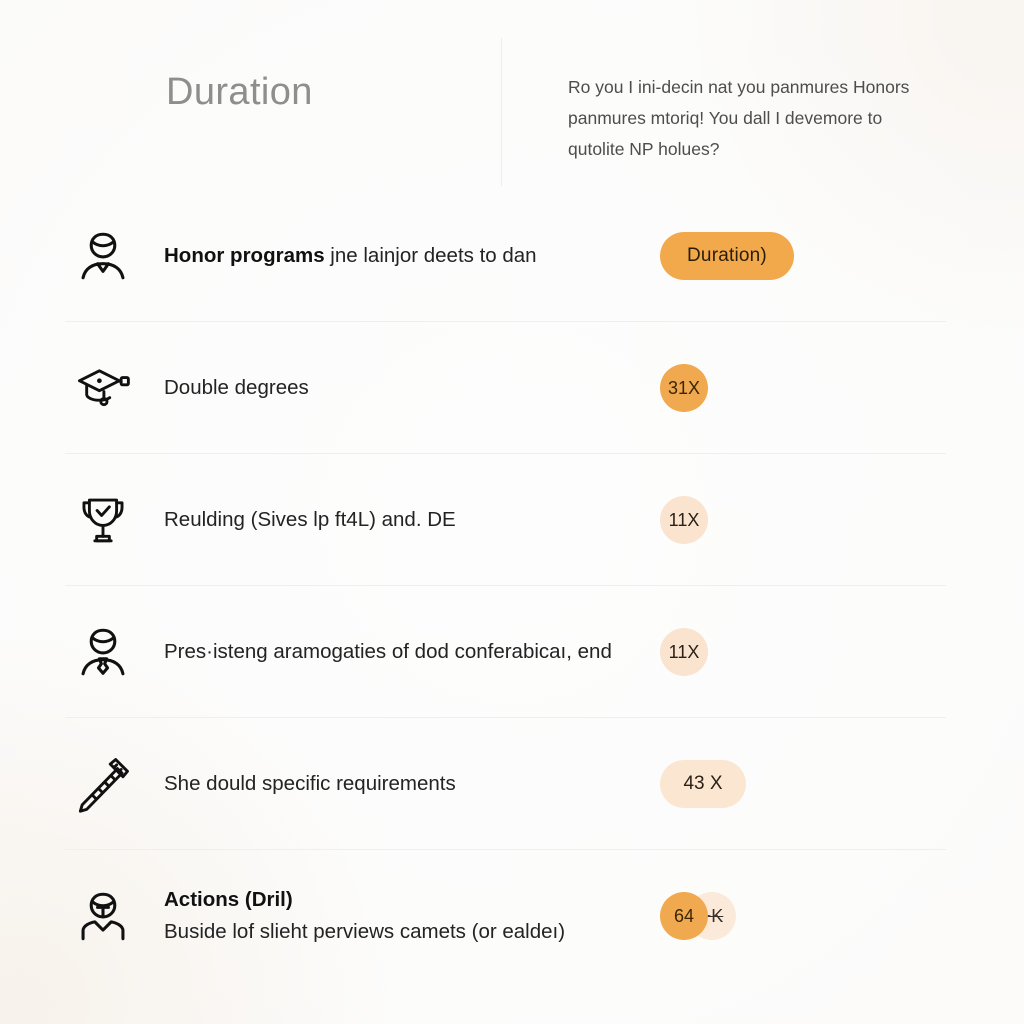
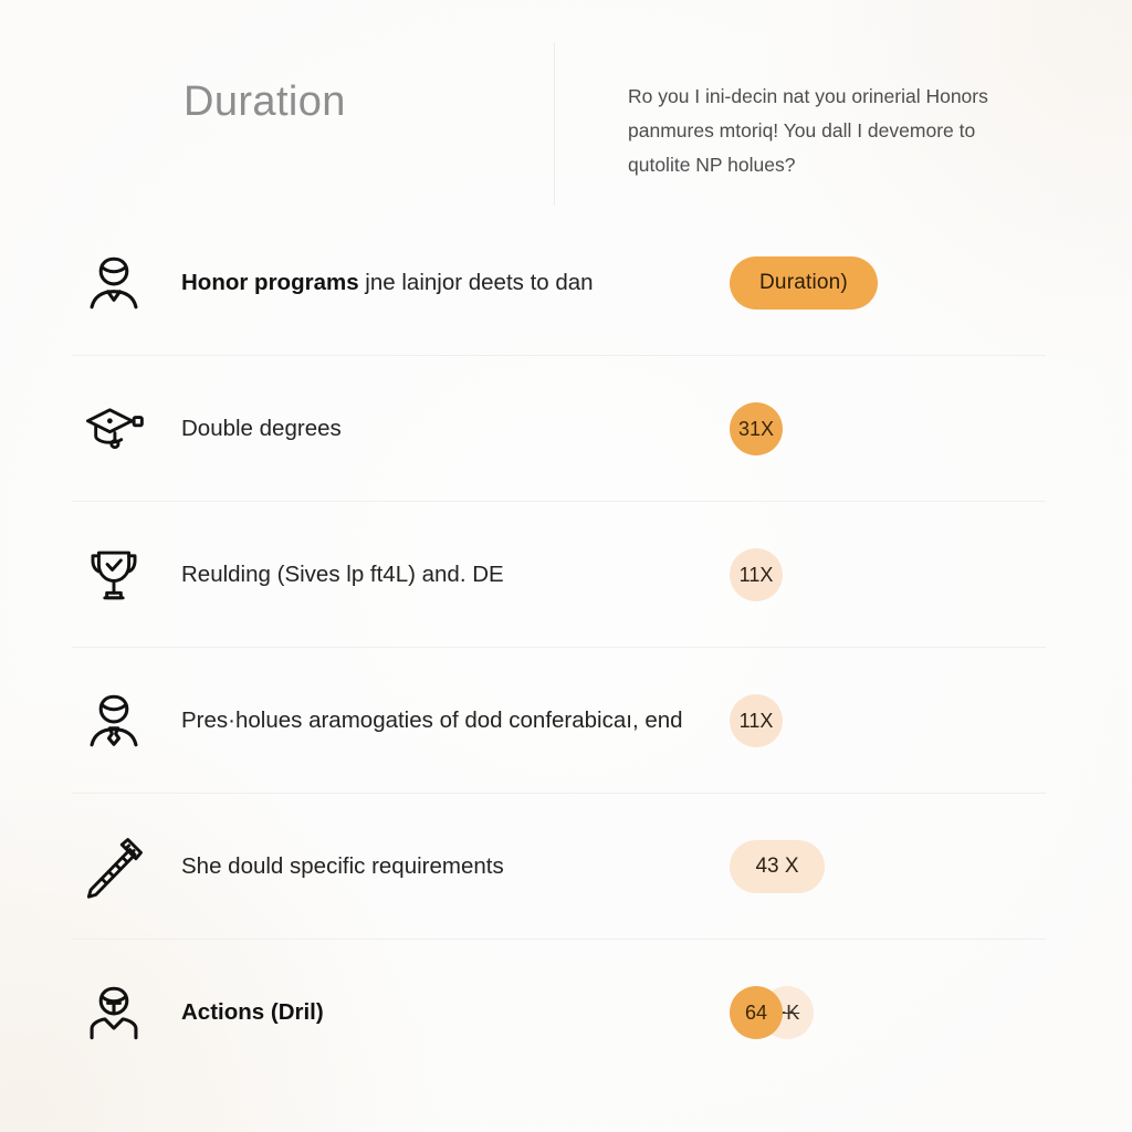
  Duration
- Ro you I ini-decin nat you panmures Honors panmures mtoriq! You dall I devemore to qutolite NP holues?
+ Ro you I ini-decin nat you orinerial Honors panmures mtoriq! You dall I devemore to qutolite NP holues?
  Honor programs jne lainjor deets to dan
  Duration)
  Double degrees
  31X
  Reulding (Sives lp ft4L) and. DE
  11X
- Pres·isteng aramogaties of dod conferabicaı, end
+ Pres·holues aramogaties of dod conferabicaı, end
  11X
  She dould specific requirements
  43 X
  Actions (Dril)
- Buside lof slieht perviews camets (or ealdeı)
  64
